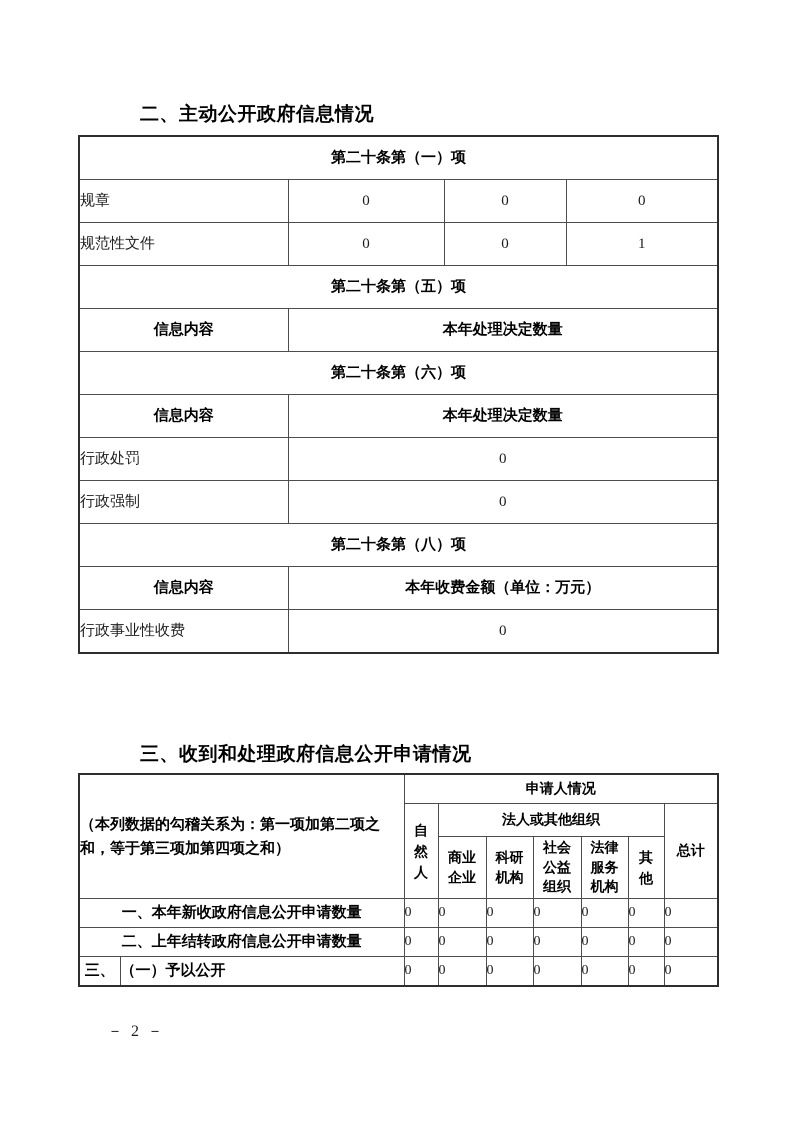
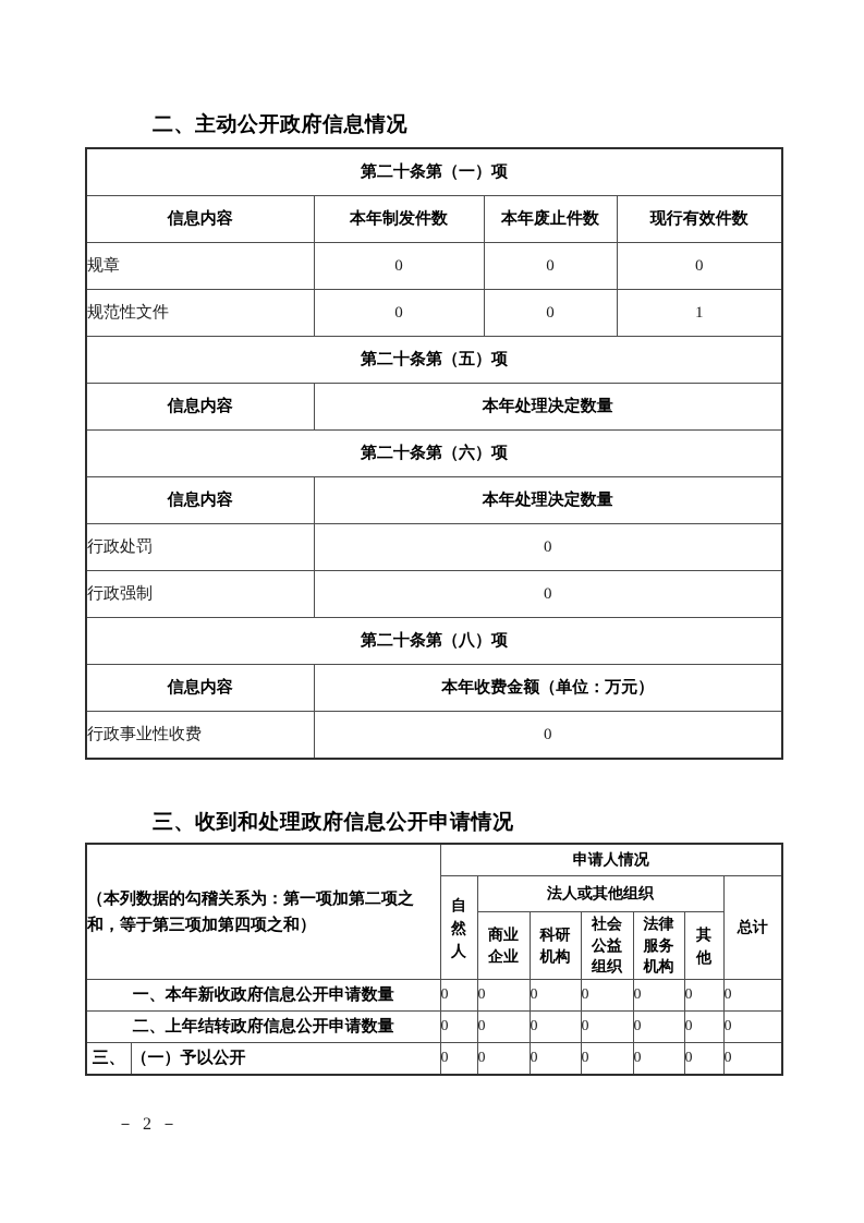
  二、主动公开政府信息情况
  第二十条第（一）项
+ 信息内容	本年制发件数	本年废止件数	现行有效件数
  规章	0	0	0
  规范性文件	0	0	1
  第二十条第（五）项
  信息内容	本年处理决定数量
  第二十条第（六）项
  信息内容	本年处理决定数量
  行政处罚	0
  行政强制	0
  第二十条第（八）项
  信息内容	本年收费金额（单位：万元）
  行政事业性收费	0
  三、收到和处理政府信息公开申请情况
  （本列数据的勾稽关系为：第一项加第二项之和，等于第三项加第四项之和）	申请人情况
  自然人	法人或其他组织	总计
  商业企业	科研机构	社会公益组织	法律服务机构	其他
  一、本年新收政府信息公开申请数量	0	0	0	0	0	0	0
  二、上年结转政府信息公开申请数量	0	0	0	0	0	0	0
  三、	（一）予以公开	0	0	0	0	0	0	0
  － 2 －
